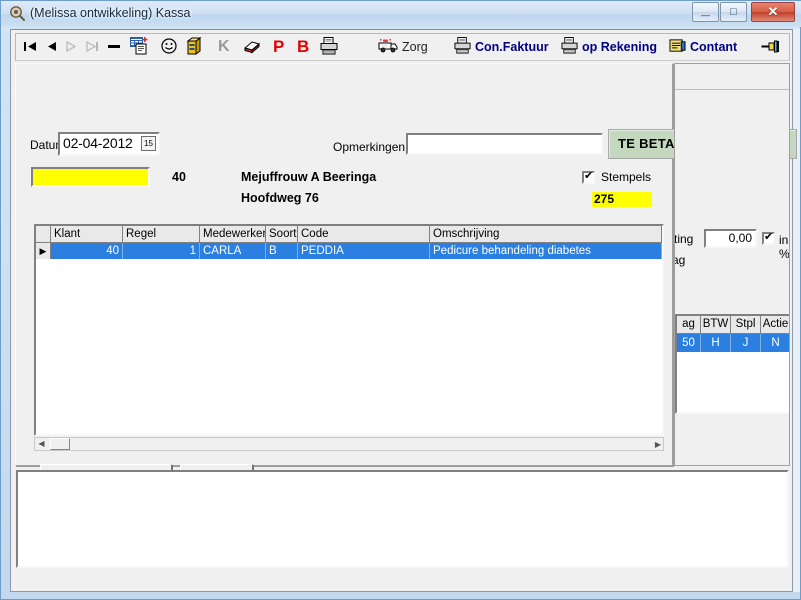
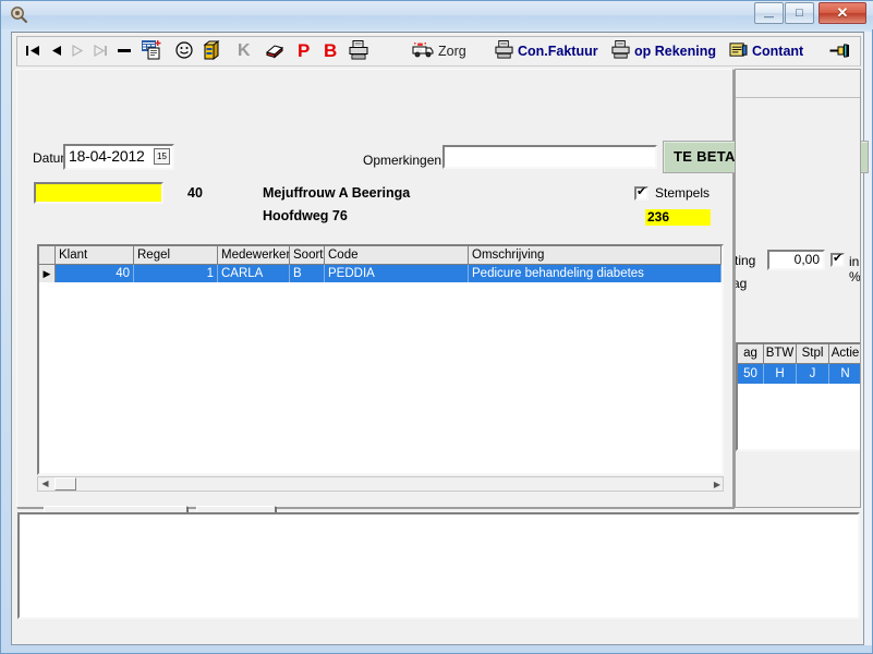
- (Melissa ontwikkeling) Kassa
  —
  □
  ✕
  K
  P
  B
  Zorg
  Con.Faktuur
  op Rekening
  Contant
  Datu
- 02-04-2012
+ 18-04-2012
  15
  Opmerkingen
  40
  Mejuffrouw A Beeringa
  Hoofdweg 76
  Stempels
- 275
+ 236
  Klant
  Regel
  Medewerker
  Soort
  Code
  Omschrijving
  ▶
  40
  1
  CARLA
  B
  PEDDIA
  Pedicure behandeling diabetes
  ◀
  ▶
  ting
  0,00
  in %
  ag
  ag
  BTW
  Stpl
  Actie
  50
  H
  J
  N
